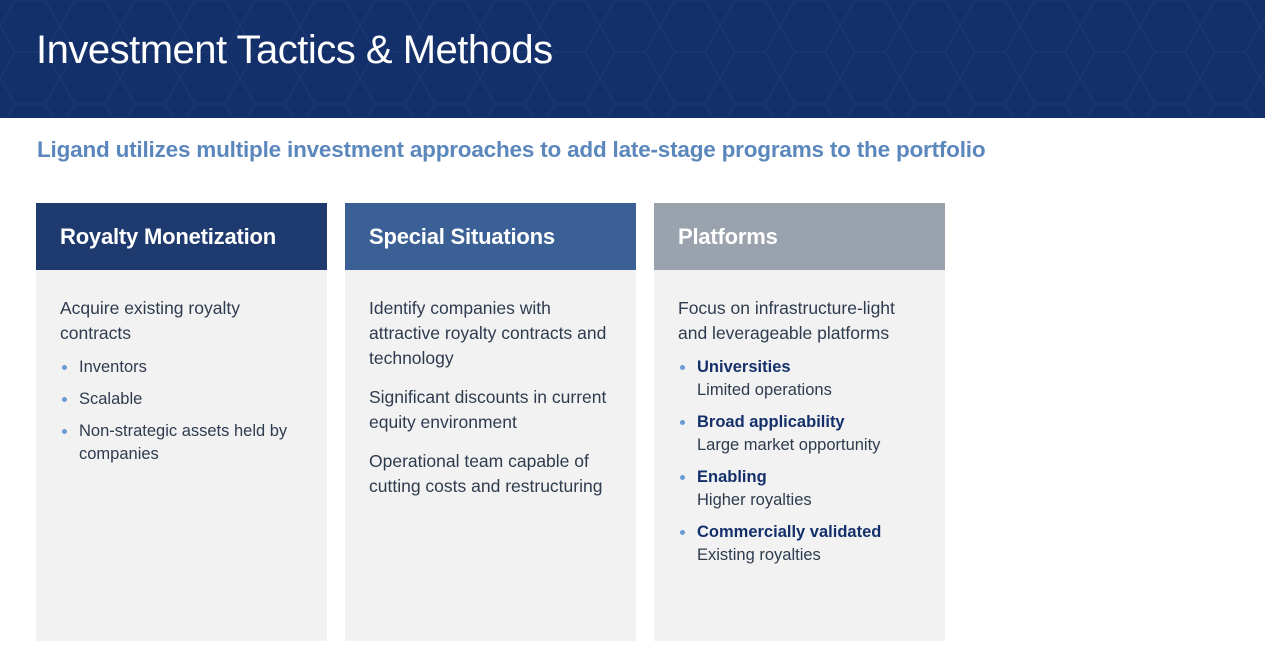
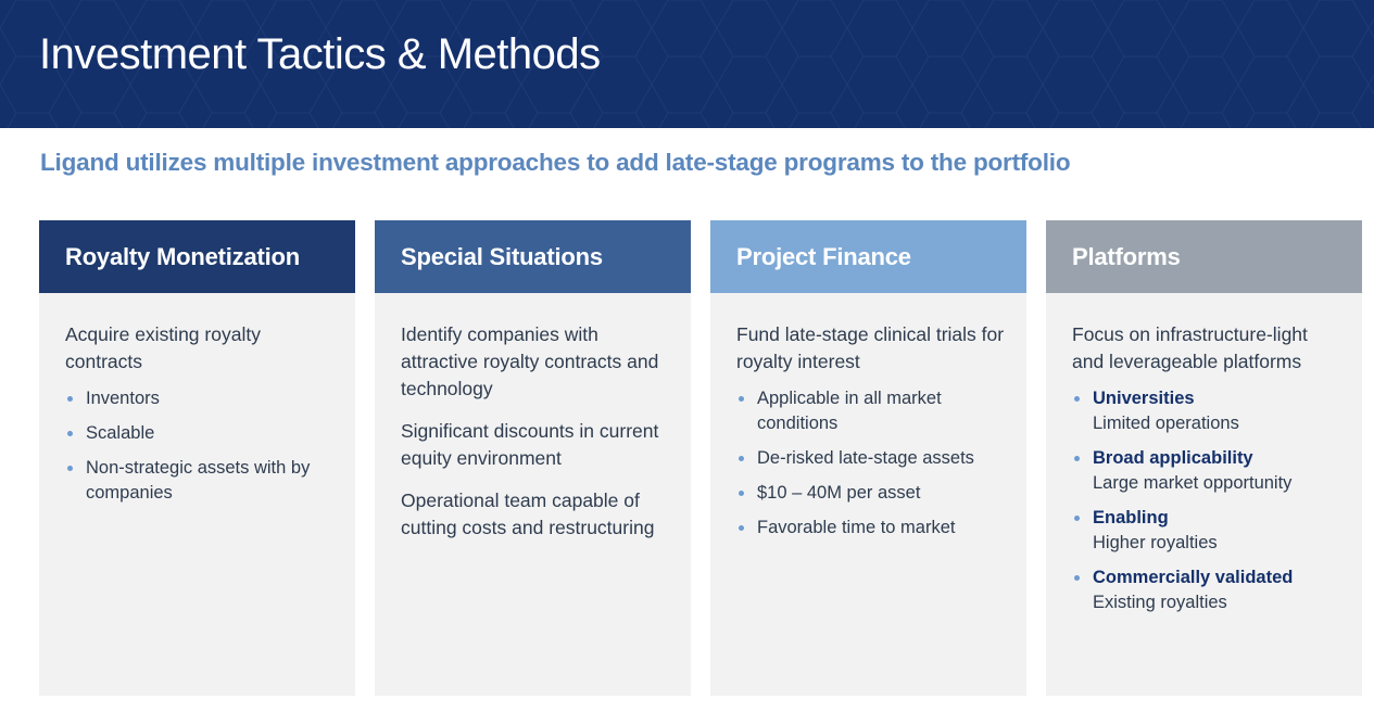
  Investment Tactics & Methods
  Ligand utilizes multiple investment approaches to add late-stage programs to the portfolio
  Royalty Monetization
  Acquire existing royalty contracts
  Inventors
  Scalable
- Non-strategic assets held by companies
+ Non-strategic assets with by companies
  Special Situations
  Identify companies with attractive royalty contracts and technology
  Significant discounts in current equity environment
  Operational team capable of cutting costs and restructuring
+ Project Finance
+ Fund late-stage clinical trials for royalty interest
+ Applicable in all market conditions
+ De-risked late-stage assets
+ $10 – 40M per asset
+ Favorable time to market
  Platforms
  Focus on infrastructure-light and leverageable platforms
  Universities
  Limited operations
  Broad applicability
  Large market opportunity
  Enabling
  Higher royalties
  Commercially validated
  Existing royalties
